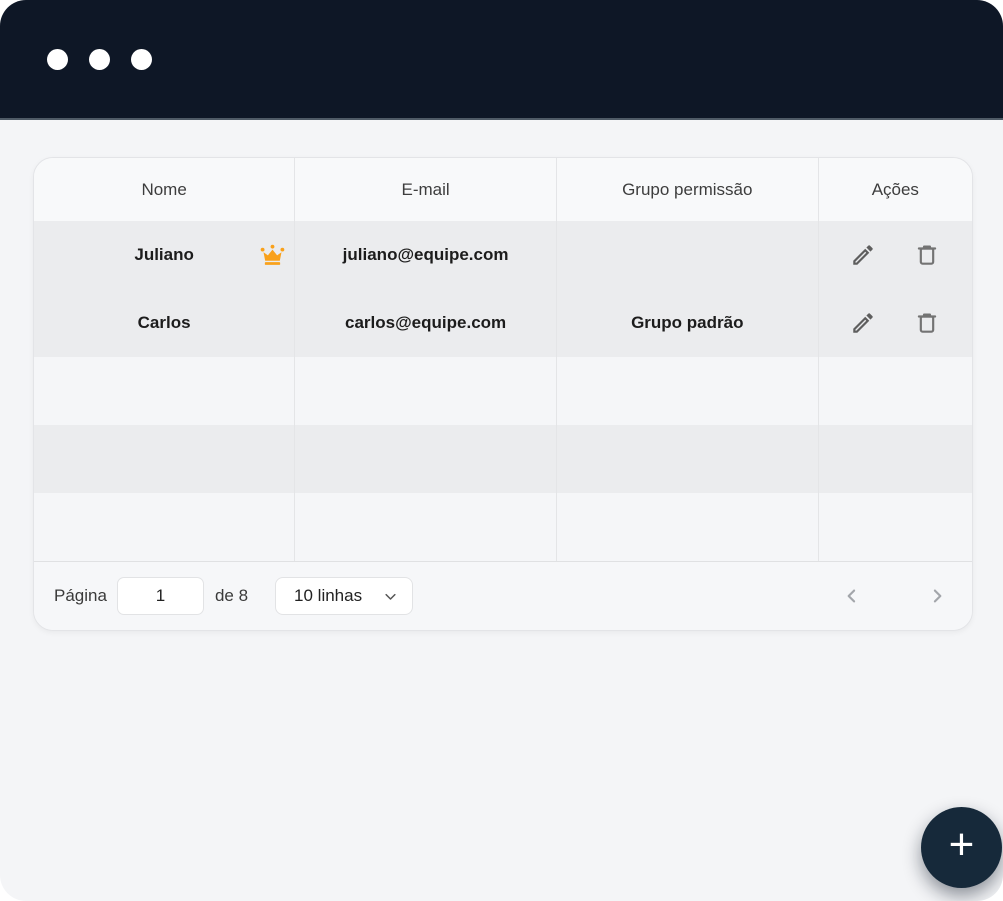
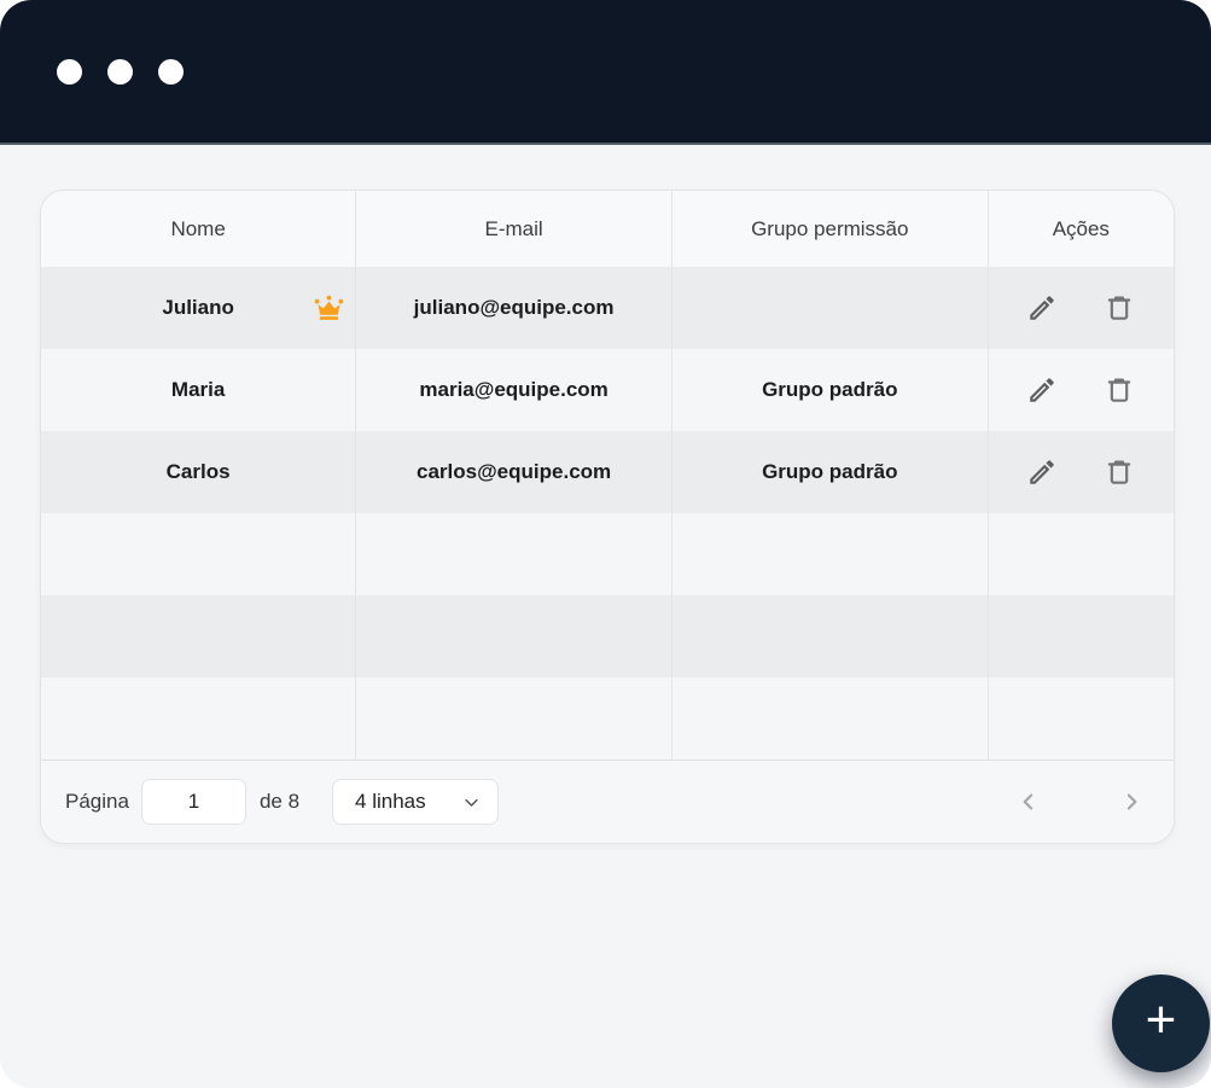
  Nome	E-mail	Grupo permissão	Ações
  Juliano	juliano@equipe.com
+ Maria	maria@equipe.com	Grupo padrão
  Carlos	carlos@equipe.com	Grupo padrão
  Página
  1
  de 8
- 10 linhas
+ 4 linhas
  +
